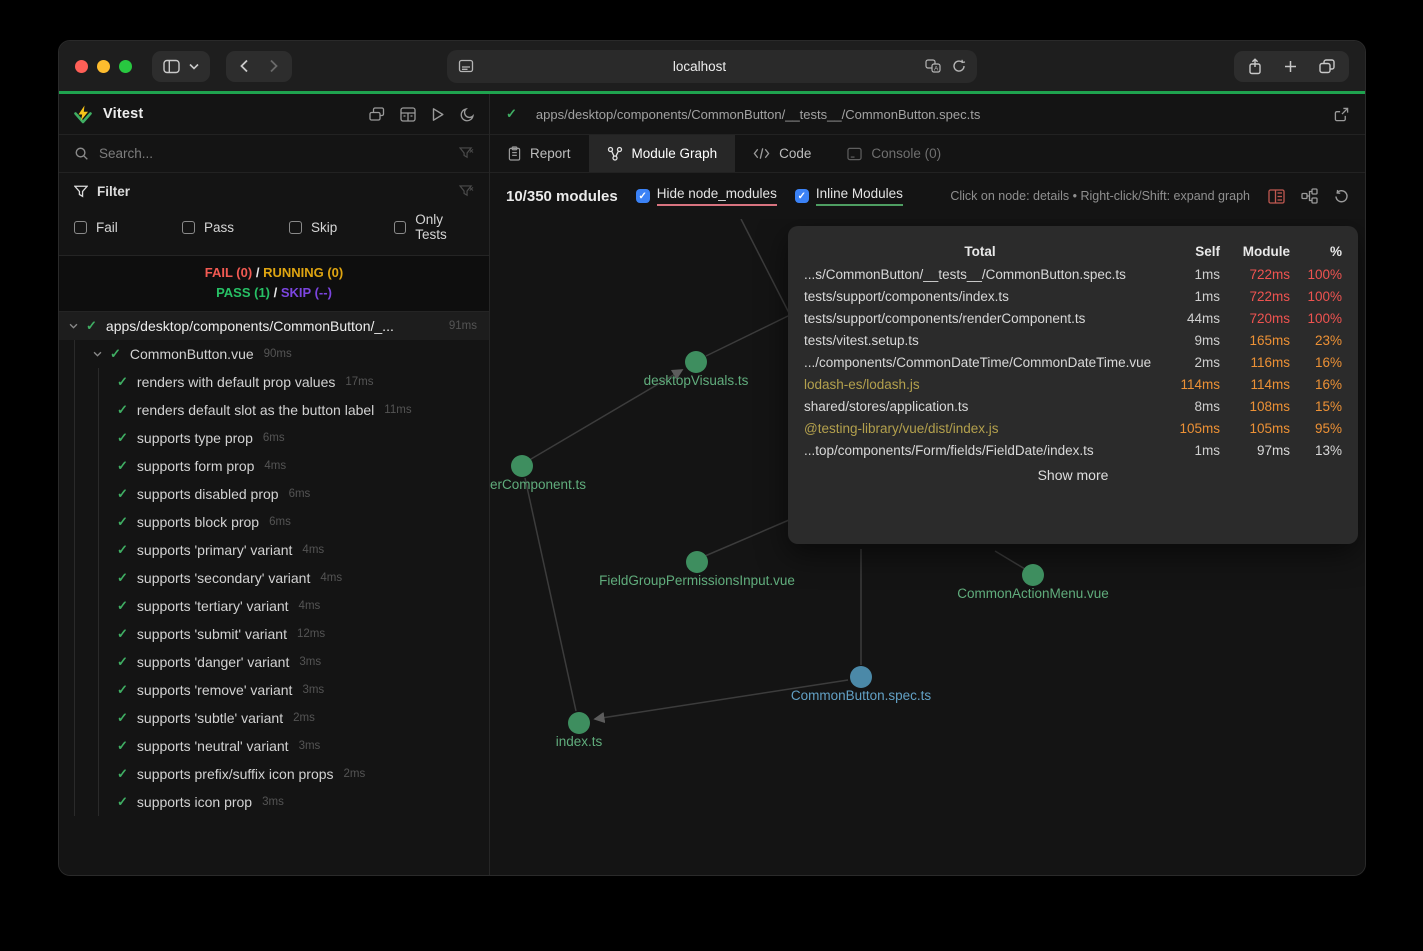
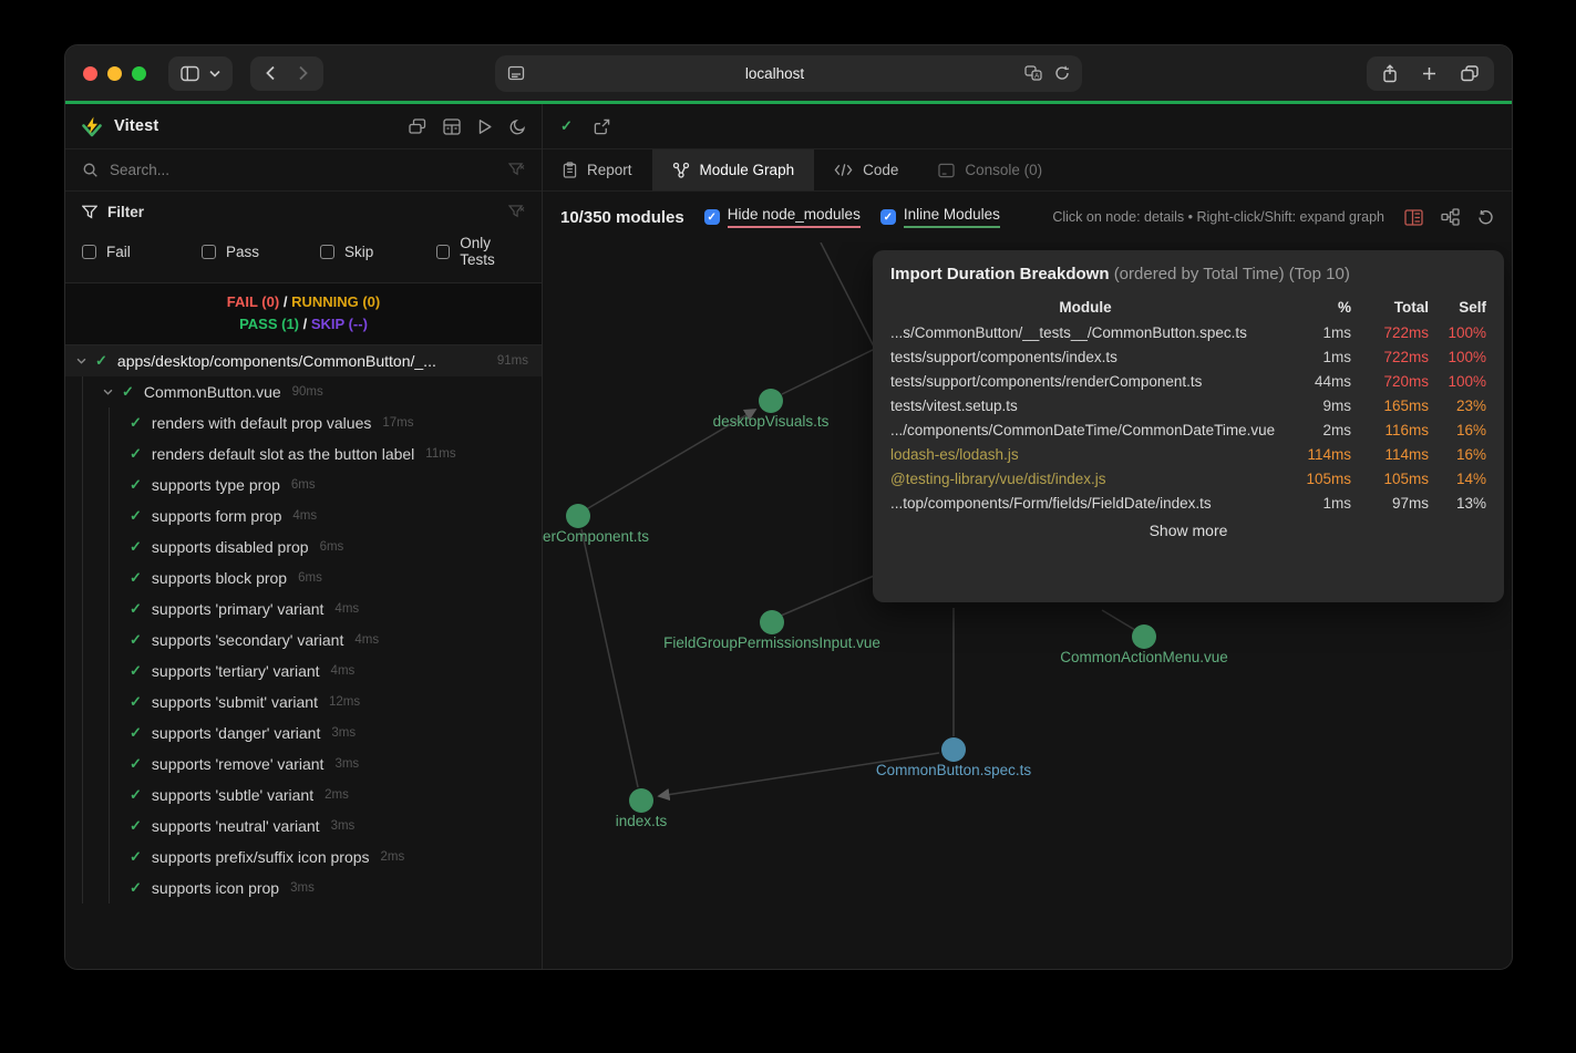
  localhost
  Vitest
  Search...
  Filter
  Fail
  Pass
  Skip
  Only Tests
  FAIL (0) / RUNNING (0)
  PASS (1) / SKIP (--)
  ✓
  apps/desktop/components/CommonButton/_...
  91ms
  ✓
  CommonButton.vue
  90ms
  ✓
  renders with default prop values
  17ms
  ✓
  renders default slot as the button label
  11ms
  ✓
  supports type prop
  6ms
  ✓
  supports form prop
  4ms
  ✓
  supports disabled prop
  6ms
  ✓
  supports block prop
  6ms
  ✓
  supports 'primary' variant
  4ms
  ✓
  supports 'secondary' variant
  4ms
  ✓
  supports 'tertiary' variant
  4ms
  ✓
  supports 'submit' variant
  12ms
  ✓
  supports 'danger' variant
  3ms
  ✓
  supports 'remove' variant
  3ms
  ✓
  supports 'subtle' variant
  2ms
  ✓
  supports 'neutral' variant
  3ms
  ✓
  supports prefix/suffix icon props
  2ms
  ✓
  supports icon prop
  3ms
  ✓
- apps/desktop/components/CommonButton/__tests__/CommonButton.spec.ts
  Report
  Module Graph
  Code
  Console (0)
  10/350 modules
  ✓
  Hide node_modules
  ✓
  Inline Modules
  Click on node: details • Right-click/Shift: expand graph
+ Import Duration Breakdown (ordered by Total Time) (Top 10)
- Total
+ Module
- Self
+ %
- Module
+ Total
- %
+ Self
  ...s/CommonButton/__tests__/CommonButton.spec.ts
  1ms
  722ms
  100%
  tests/support/components/index.ts
  1ms
  722ms
  100%
  tests/support/components/renderComponent.ts
  44ms
  720ms
  100%
  tests/vitest.setup.ts
  9ms
  165ms
  23%
  .../components/CommonDateTime/CommonDateTime.vue
  2ms
  116ms
  16%
  lodash-es/lodash.js
  114ms
  114ms
  16%
- shared/stores/application.ts
- 8ms
- 108ms
- 15%
  @testing-library/vue/dist/index.js
  105ms
  105ms
- 95%
+ 14%
  ...top/components/Form/fields/FieldDate/index.ts
  1ms
  97ms
  13%
  Show more
  desktopVisuals.ts
  erComponent.ts
  FieldGroupPermissionsInput.vue
  CommonActionMenu.vue
  CommonButton.spec.ts
  index.ts
